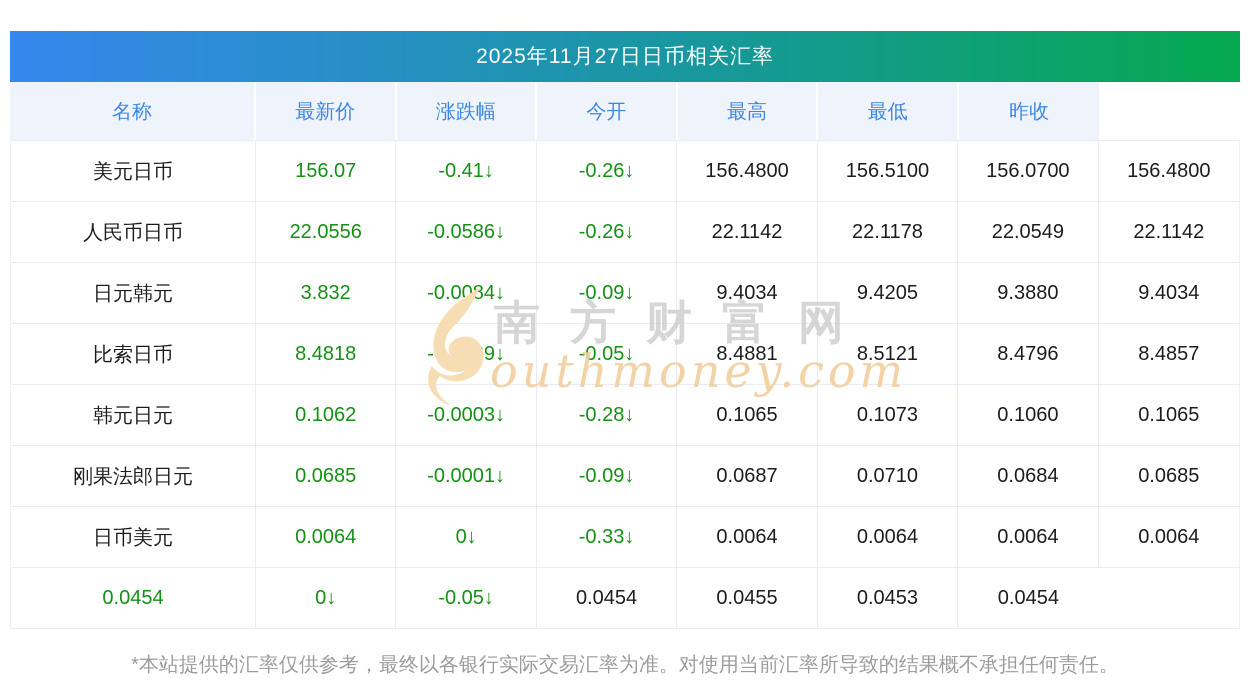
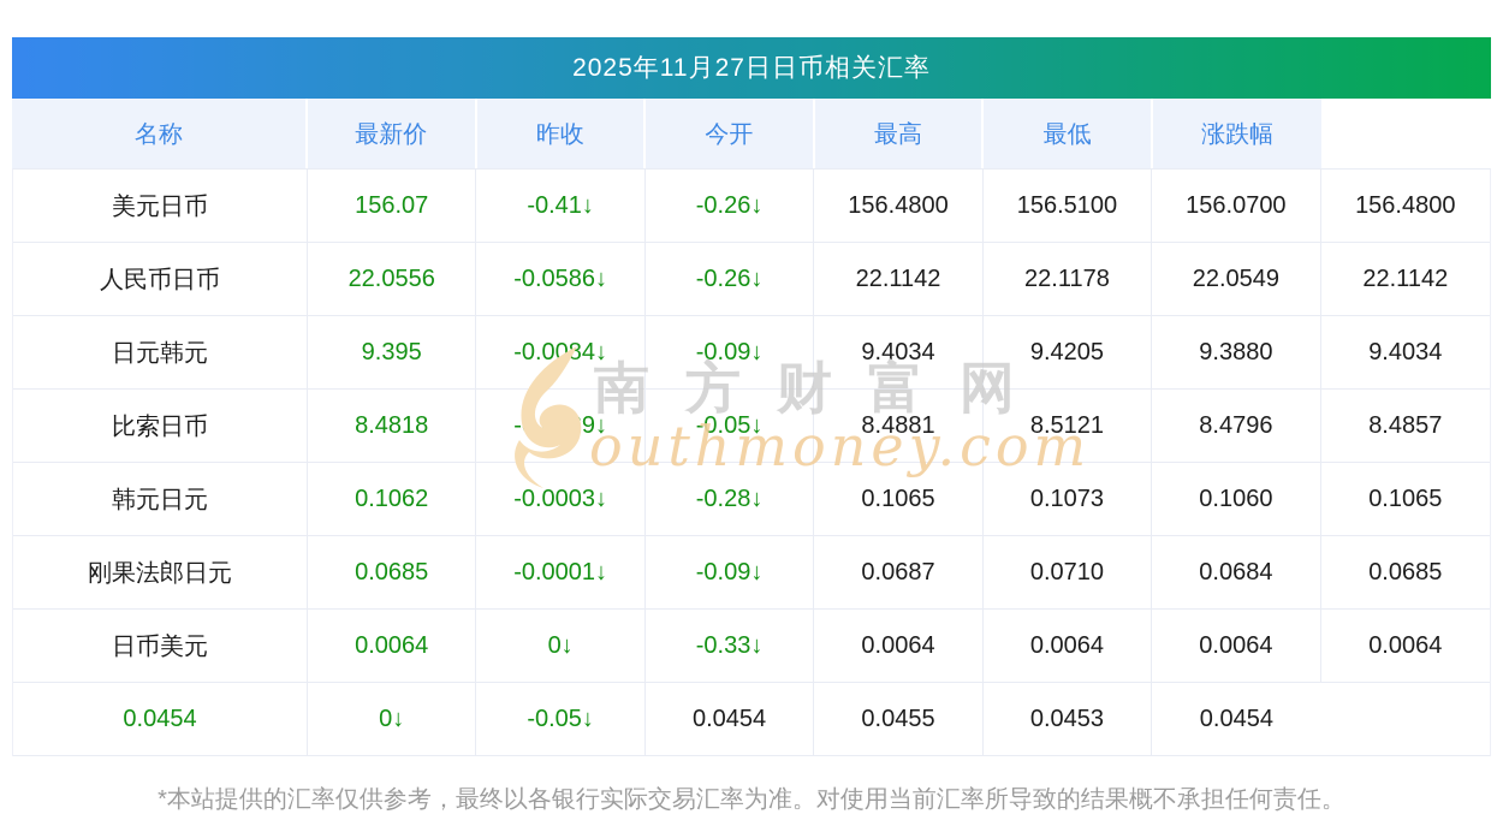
  2025年11月27日日币相关汇率
  名称
  最新价
- 涨跌幅
+ 昨收
  今开
  最高
  最低
- 昨收
+ 涨跌幅
  美元日币
  156.07
  -0.41↓
  -0.26↓
  156.4800
  156.5100
  156.0700
  156.4800
  人民币日币
  22.0556
  -0.0586↓
  -0.26↓
  22.1142
  22.1178
  22.0549
  22.1142
  日元韩元
- 3.832
+ 9.395
  -0.0084↓
  -0.09↓
  9.4034
  9.4205
  9.3880
  9.4034
  比索日币
  8.4818
  -0.05↓
  8.4881
  8.5121
  8.4796
  8.4857
  韩元日元
  0.1062
  -0.0003↓
  -0.28↓
  0.1065
  0.1073
  0.1060
  0.1065
  刚果法郎日元
  0.0685
  -0.0001↓
  -0.09↓
  0.0687
  0.0710
  0.0684
  0.0685
  日币美元
  0.0064
  0↓
  -0.33↓
  0.0064
  0.0064
  0.0064
  0.0064
  0.0454
  0↓
  -0.05↓
  0.0454
  0.0455
  0.0453
  0.0454
  南方财富网
  outhmoney.com
  *本站提供的汇率仅供参考，最终以各银行实际交易汇率为准。对使用当前汇率所导致的结果概不承担任何责任。
